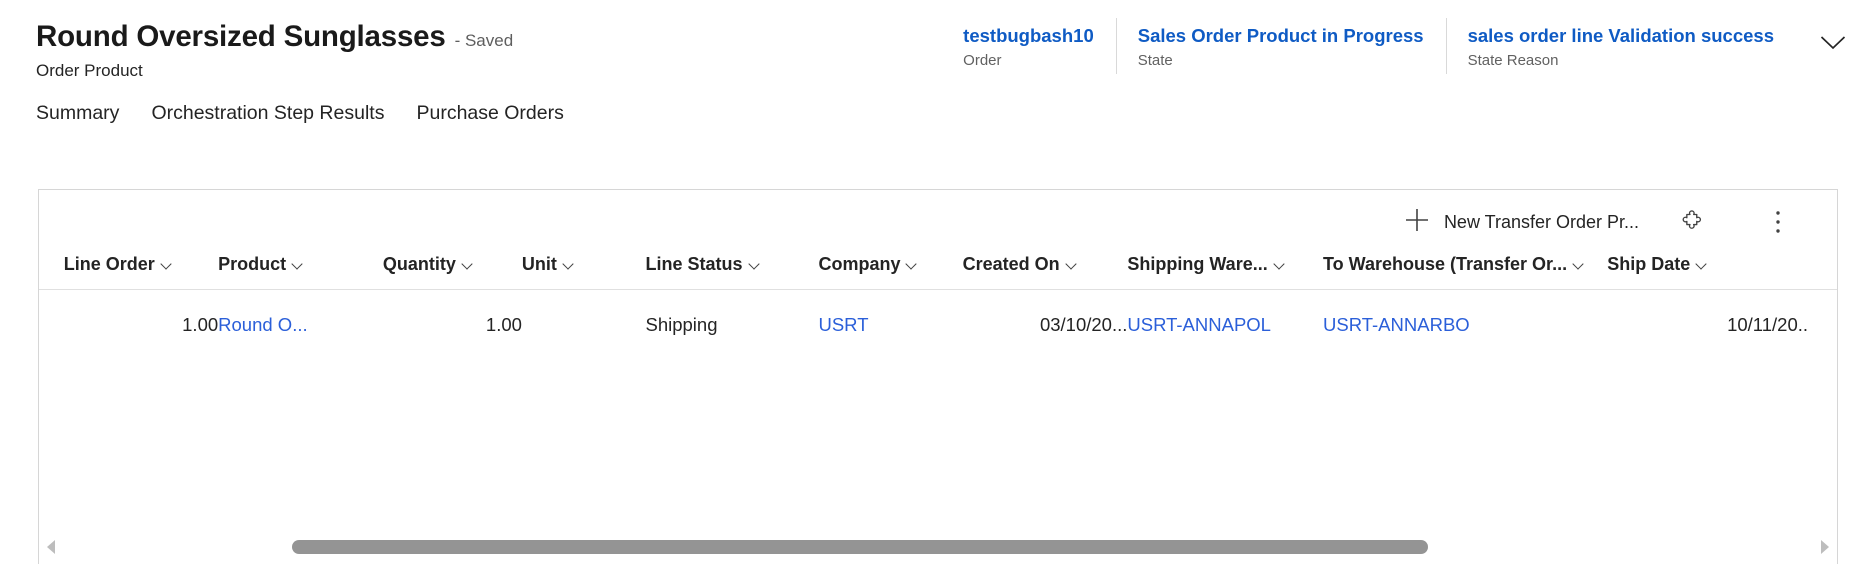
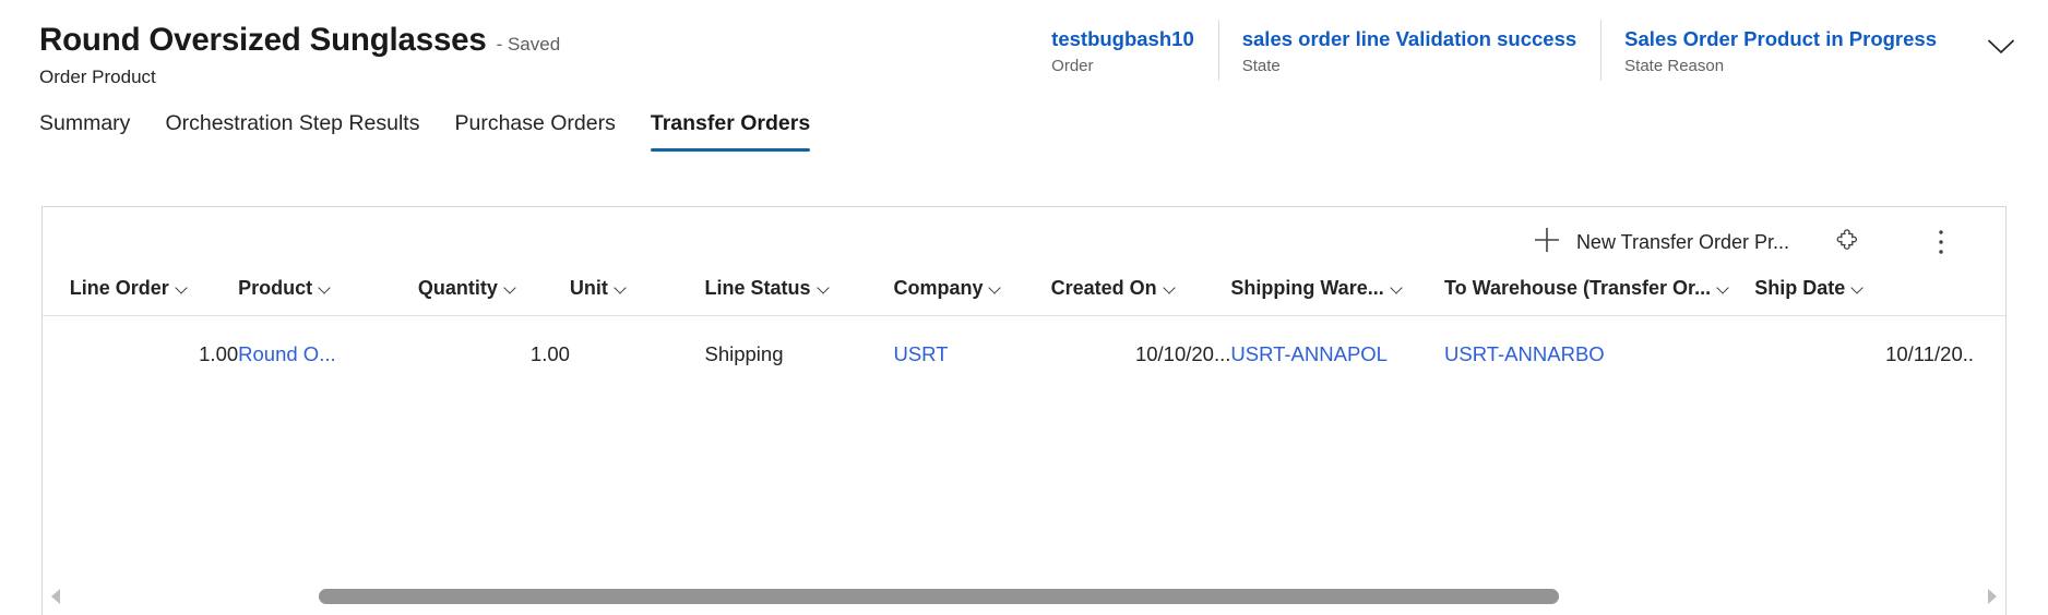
  Round Oversized Sunglasses
  - Saved
  Order Product
  testbugbash10
  Order
- Sales Order Product in Progress
+ sales order line Validation success
  State
- sales order line Validation success
+ Sales Order Product in Progress
  State Reason
  Summary
  Orchestration Step Results
  Purchase Orders
+ Transfer Orders
  New Transfer Order Pr...
  	Line Order	Product	Quantity	Unit	Line Status	Company	Created On	Shipping Ware...	To Warehouse (Transfer Or...	Ship Date
- 	1.00	Round O...	1.00		Shipping	USRT	03/10/20...	USRT-ANNAPOL	USRT-ANNARBO	10/11/20..
+ 	1.00	Round O...	1.00		Shipping	USRT	10/10/20...	USRT-ANNAPOL	USRT-ANNARBO	10/11/20..
